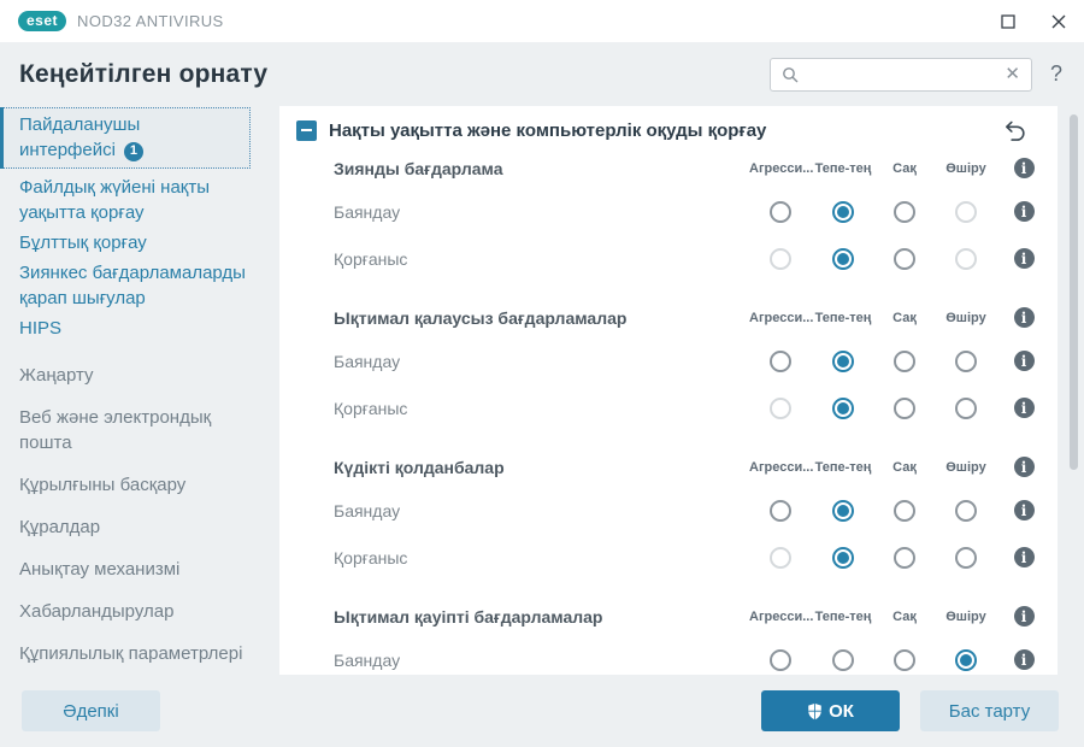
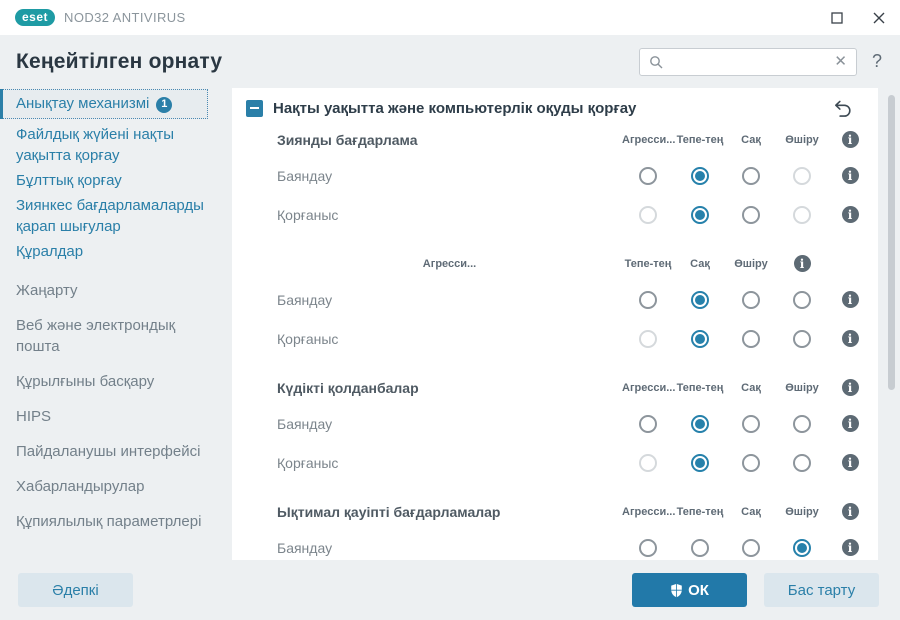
  eset
  NOD32 ANTIVIRUS
  Кеңейтілген орнату
  ✕
  ?
- Пайдаланушы интерфейсі 1
+ Анықтау механизмі 1
  Файлдық жүйені нақты уақытта қорғау
  Бұлттық қорғау
  Зиянкес бағдарламаларды қарап шығулар
- HIPS
+ Құралдар
  Жаңарту
  Веб және электрондық пошта
  Құрылғыны басқару
- Құралдар
+ HIPS
- Анықтау механизмі
+ Пайдаланушы интерфейсі
  Хабарландырулар
  Құпиялылық параметрлері
  Нақты уақытта және компьютерлік оқуды қорғау
  Зиянды бағдарлама
  Агресси...
  Тепе-тең
  Сақ
  Өшіру
  i
  Баяндау
  i
  Қорғаныс
  i
- Ықтимал қалаусыз бағдарламалар
  Агресси...
  Тепе-тең
  Сақ
  Өшіру
  i
  Баяндау
  i
  Қорғаныс
  i
  Күдікті қолданбалар
  Агресси...
  Тепе-тең
  Сақ
  Өшіру
  i
  Баяндау
  i
  Қорғаныс
  i
  Ықтимал қауіпті бағдарламалар
  Агресси...
  Тепе-тең
  Сақ
  Өшіру
  i
  Баяндау
  i
  Әдепкі
  ОК
  Бас тарту
